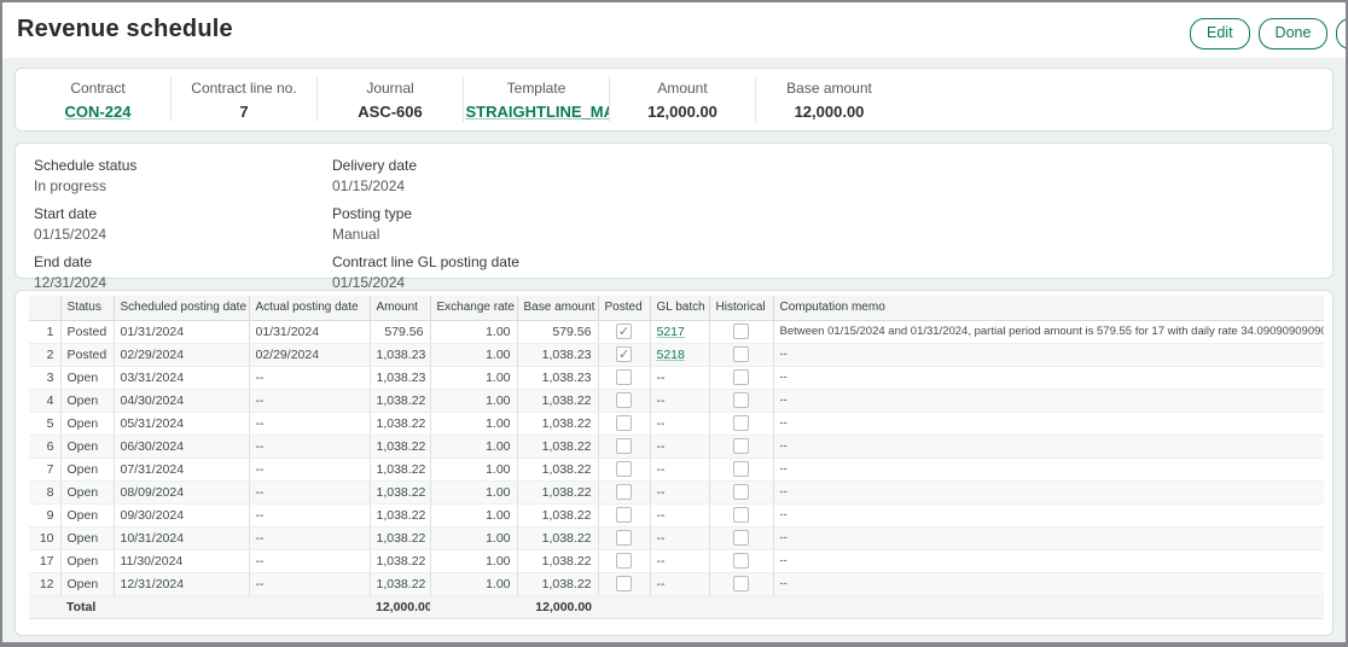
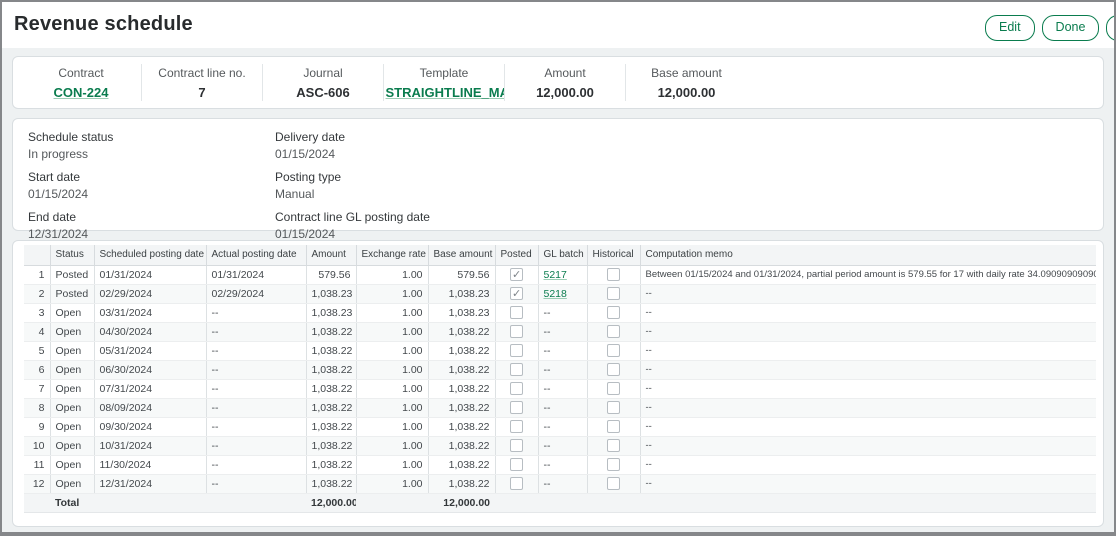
  Revenue schedule
  Edit
  Done
  Contract
  CON-224
  Contract line no.
  7
  Journal
  ASC-606
  Template
  STRAIGHTLINE_M
  Amount
  12,000.00
  Base amount
  12,000.00
  Schedule status
  In progress
  Start date
  01/15/2024
  End date
  12/31/2024
  Delivery date
  01/15/2024
  Posting type
  Manual
  Contract line GL posting date
  01/15/2024
  	Status	Scheduled posting date	Actual posting date	Amount	Exchange rate	Base amount	Posted	GL batch	Historical	Computation memo
  1	Posted	01/31/2024	01/31/2024	579.56	1.00	579.56		5217		Between 01/15/2024 and 01/31/2024, partial period amount is 579.55 for 17 with daily rate 34.0909090909
  2	Posted	02/29/2024	02/29/2024	1,038.23	1.00	1,038.23		5218		--
  3	Open	03/31/2024	--	1,038.23	1.00	1,038.23		--		--
  4	Open	04/30/2024	--	1,038.22	1.00	1,038.22		--		--
  5	Open	05/31/2024	--	1,038.22	1.00	1,038.22		--		--
  6	Open	06/30/2024	--	1,038.22	1.00	1,038.22		--		--
  7	Open	07/31/2024	--	1,038.22	1.00	1,038.22		--		--
  8	Open	08/09/2024	--	1,038.22	1.00	1,038.22		--		--
  9	Open	09/30/2024	--	1,038.22	1.00	1,038.22		--		--
  10	Open	10/31/2024	--	1,038.22	1.00	1,038.22		--		--
- 17	Open	11/30/2024	--	1,038.22	1.00	1,038.22		--		--
+ 11	Open	11/30/2024	--	1,038.22	1.00	1,038.22		--		--
  12	Open	12/31/2024	--	1,038.22	1.00	1,038.22		--		--
  	Total	12,000.00		12,000.00
